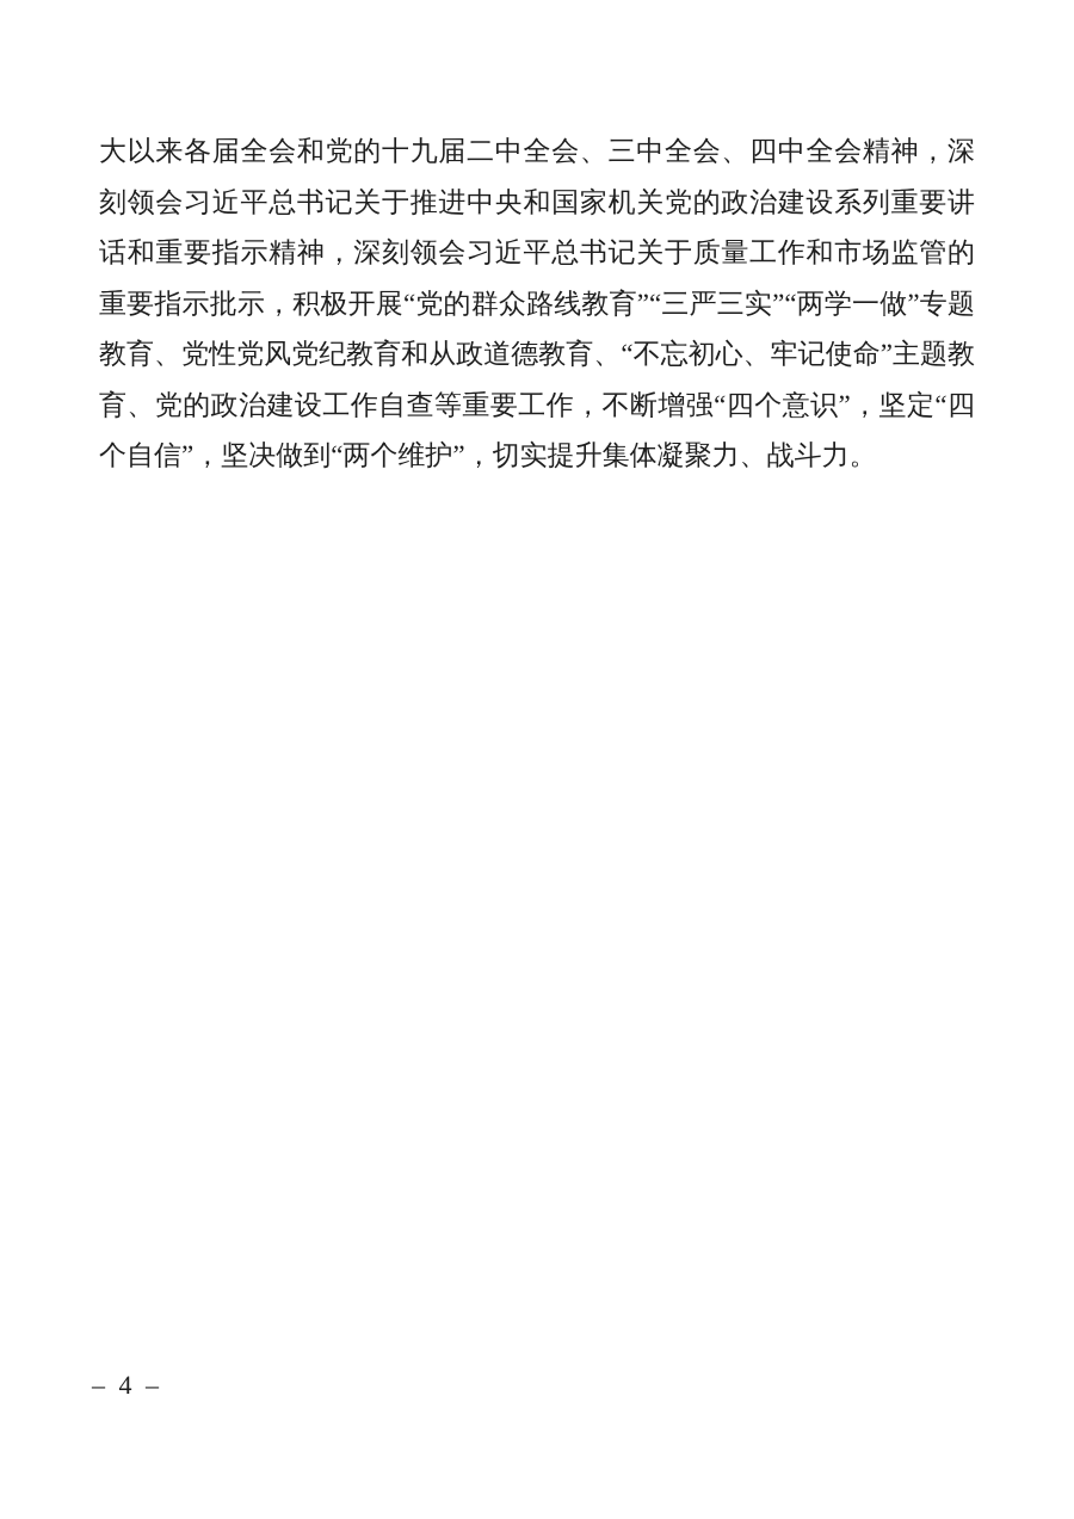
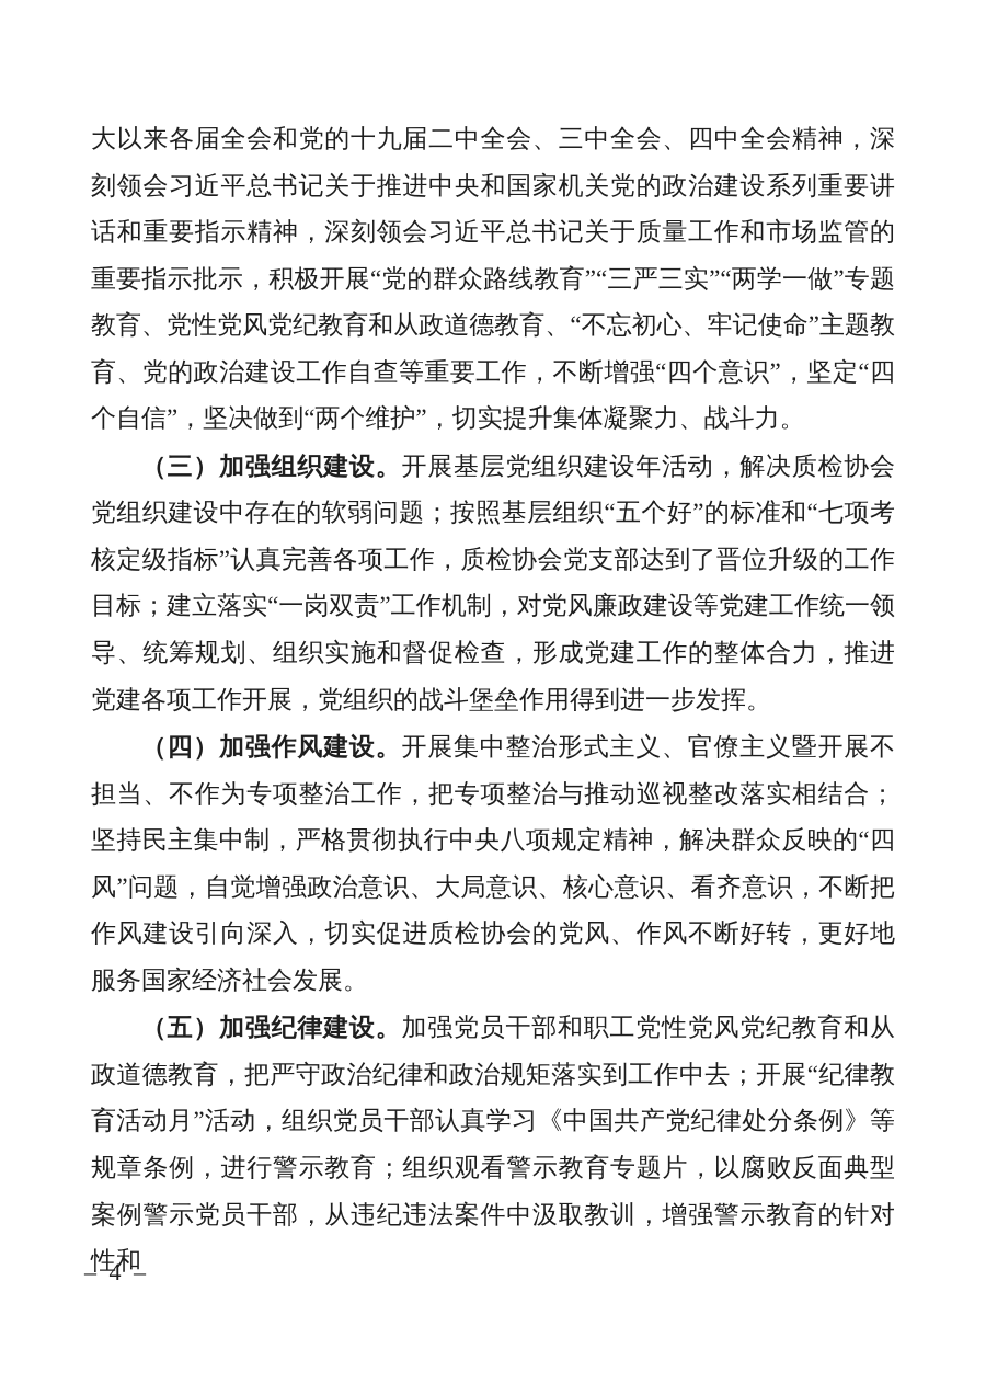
  大以来各届全会和党的十九届二中全会、三中全会、四中全会精神，深刻领会习近平总书记关于推进中央和国家机关党的政治建设系列重要讲话和重要指示精神，深刻领会习近平总书记关于质量工作和市场监管的重要指示批示，积极开展“党的群众路线教育”“三严三实”“两学一做”专题教育、党性党风党纪教育和从政道德教育、“不忘初心、牢记使命”主题教育、党的政治建设工作自查等重要工作，不断增强“四个意识”，坚定“四个自信”，坚决做到“两个维护”，切实提升集体凝聚力、战斗力。
+ （三）加强组织建设。开展基层党组织建设年活动，解决质检协会党组织建设中存在的软弱问题；按照基层组织“五个好”的标准和“七项考核定级指标”认真完善各项工作，质检协会党支部达到了晋位升级的工作目标；建立落实“一岗双责”工作机制，对党风廉政建设等党建工作统一领导、统筹规划、组织实施和督促检查，形成党建工作的整体合力，推进党建各项工作开展，党组织的战斗堡垒作用得到进一步发挥。
+ （四）加强作风建设。开展集中整治形式主义、官僚主义暨开展不担当、不作为专项整治工作，把专项整治与推动巡视整改落实相结合；坚持民主集中制，严格贯彻执行中央八项规定精神，解决群众反映的“四风”问题，自觉增强政治意识、大局意识、核心意识、看齐意识，不断把作风建设引向深入，切实促进质检协会的党风、作风不断好转，更好地服务国家经济社会发展。
+ （五）加强纪律建设。加强党员干部和职工党性党风党纪教育和从政道德教育，把严守政治纪律和政治规矩落实到工作中去；开展“纪律教育活动月”活动，组织党员干部认真学习《中国共产党纪律处分条例》等规章条例，进行警示教育；组织观看警示教育专题片，以腐败反面典型案例警示党员干部，从违纪违法案件中汲取教训，增强警示教育的针对性和
  – 4 –
